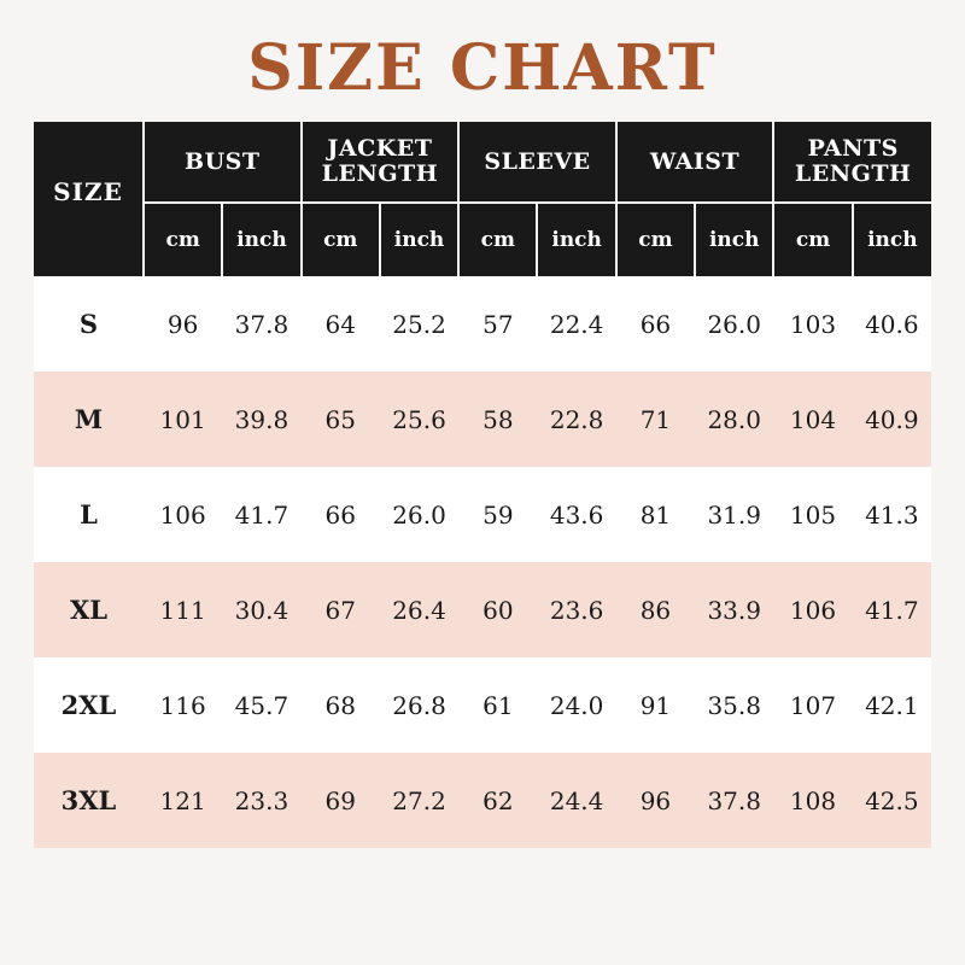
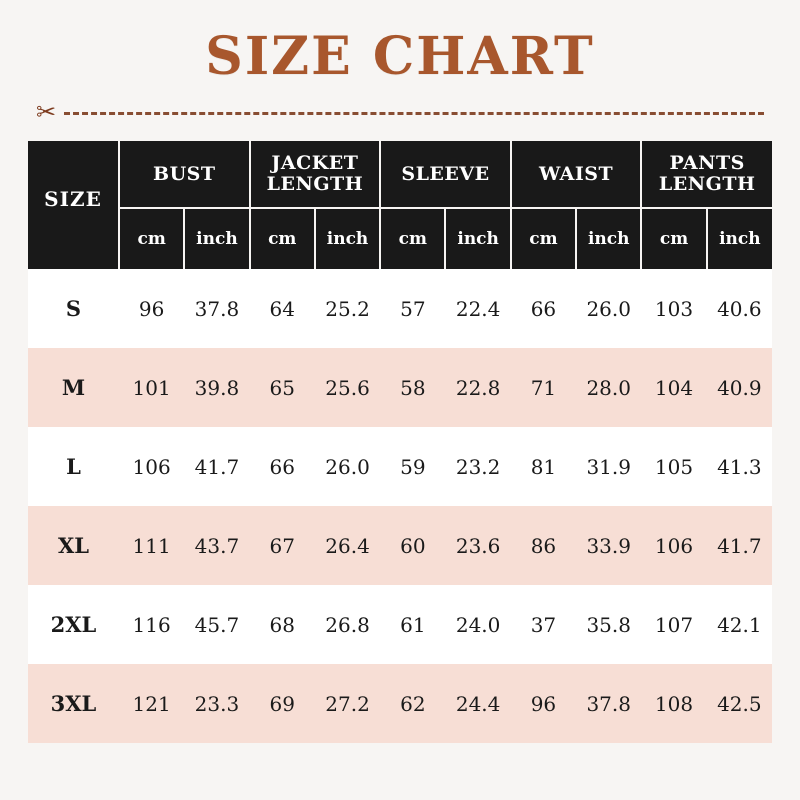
  SIZE CHART
+ ✂
  SIZE	BUST	JACKET LENGTH	SLEEVE	WAIST	PANTS LENGTH
  cm	inch	cm	inch	cm	inch	cm	inch	cm	inch
  S	96	37.8	64	25.2	57	22.4	66	26.0	103	40.6
  M	101	39.8	65	25.6	58	22.8	71	28.0	104	40.9
- L	106	41.7	66	26.0	59	43.6	81	31.9	105	41.3
+ L	106	41.7	66	26.0	59	23.2	81	31.9	105	41.3
- XL	111	30.4	67	26.4	60	23.6	86	33.9	106	41.7
+ XL	111	43.7	67	26.4	60	23.6	86	33.9	106	41.7
- 2XL	116	45.7	68	26.8	61	24.0	91	35.8	107	42.1
+ 2XL	116	45.7	68	26.8	61	24.0	37	35.8	107	42.1
  3XL	121	23.3	69	27.2	62	24.4	96	37.8	108	42.5
